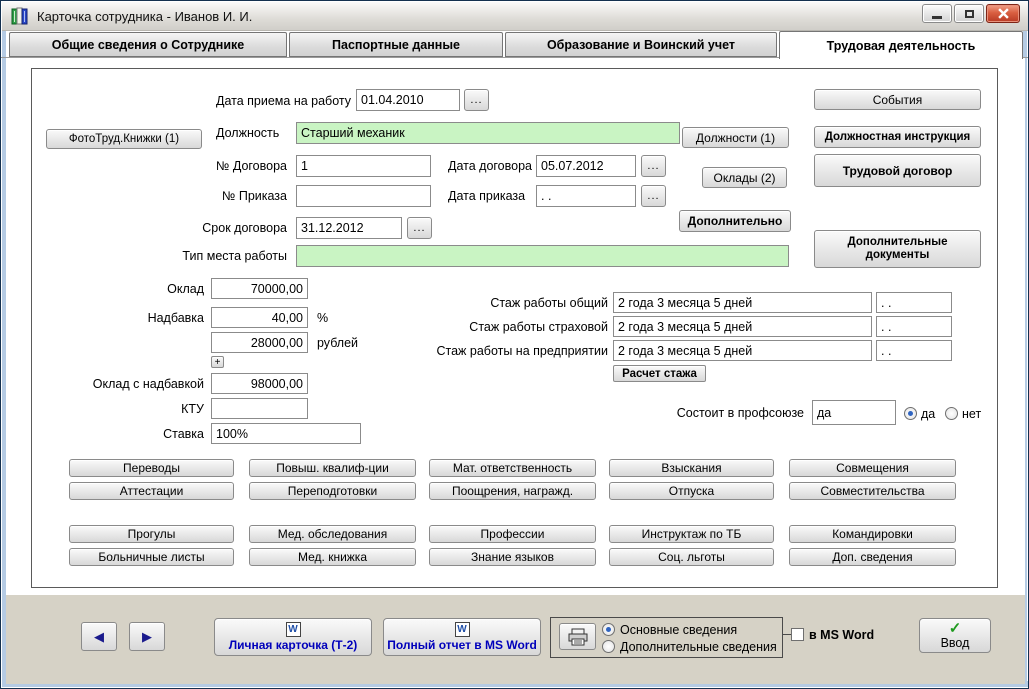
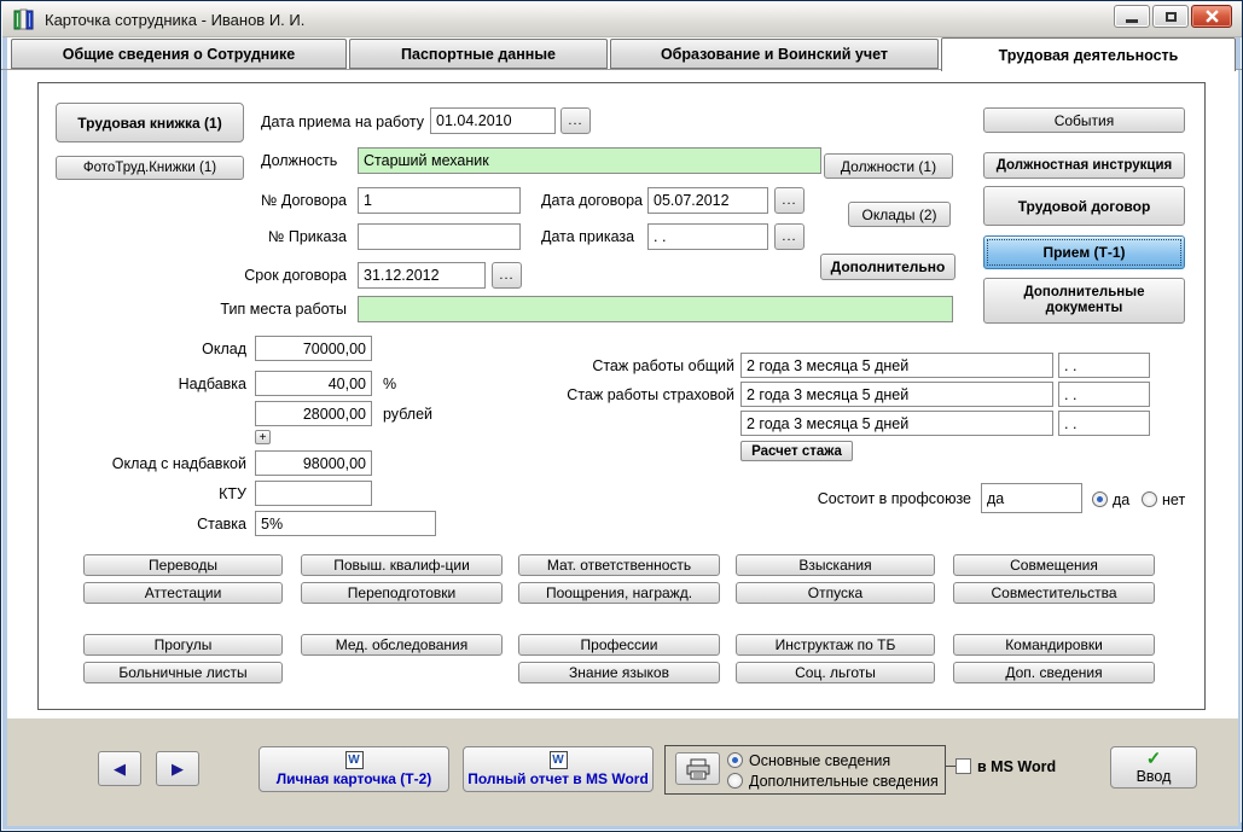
  Карточка сотрудника - Иванов И. И.
  Общие сведения о Сотруднике
  Паспортные данные
  Образование и Воинский учет
  Трудовая деятельность
+ Трудовая книжка (1)
  ФотоТруд.Книжки (1)
  Дата приема на работу
  01.04.2010
  ...
  Должность
  Старший механик
  Должности (1)
  № Договора
  1
  Дата договора
  05.07.2012
  ...
  Оклады (2)
  № Приказа
  Дата приказа
  . .
  ...
  Дополнительно
  Срок договора
  31.12.2012
  ...
  Тип места работы
  События
  Должностная инструкция
  Трудовой договор
+ Прием (Т-1)
  Дополнительные документы
  Оклад
  70000,00
  Надбавка
  40,00
  %
  28000,00
  рублей
  +
  Оклад с надбавкой
  98000,00
  КТУ
  Ставка
- 100%
+ 5%
  Стаж работы общий
  2 года 3 месяца 5 дней
  . .
  Стаж работы страховой
  2 года 3 месяца 5 дней
  . .
- Стаж работы на предприятии
  2 года 3 месяца 5 дней
  . .
  Расчет стажа
  Состоит в профсоюзе
  да
  да
  нет
  Переводы
  Повыш. квалиф-ции
  Мат. ответственность
  Взыскания
  Совмещения
  Аттестации
  Переподготовки
  Поощрения, награжд.
  Отпуска
  Совместительства
  Прогулы
  Мед. обследования
  Профессии
  Инструктаж по ТБ
  Командировки
  Больничные листы
- Мед. книжка
  Знание языков
  Соц. льготы
  Доп. сведения
  ◀
  ▶
  W
  Личная карточка (Т-2)
  W
  Полный отчет в MS Word
  Основные сведения
  Дополнительные сведения
  в MS Word
  ✓
  Ввод
